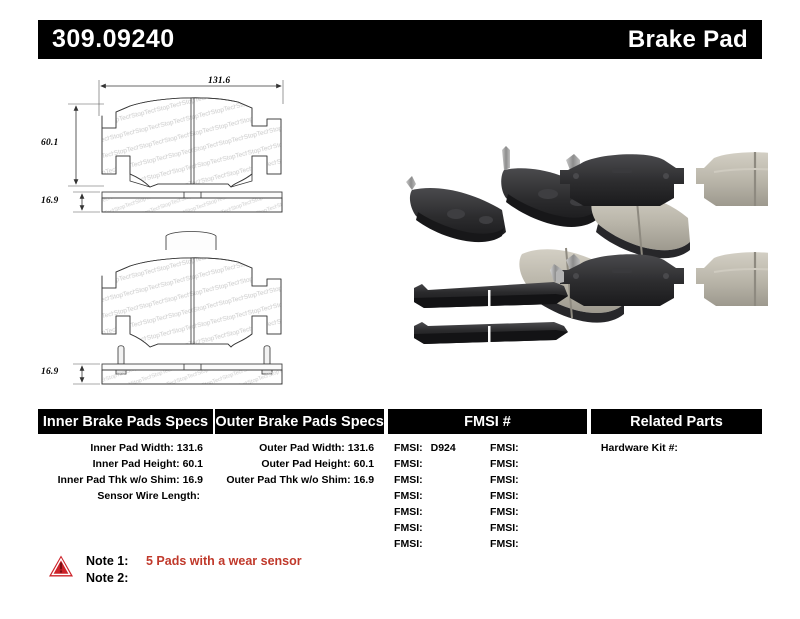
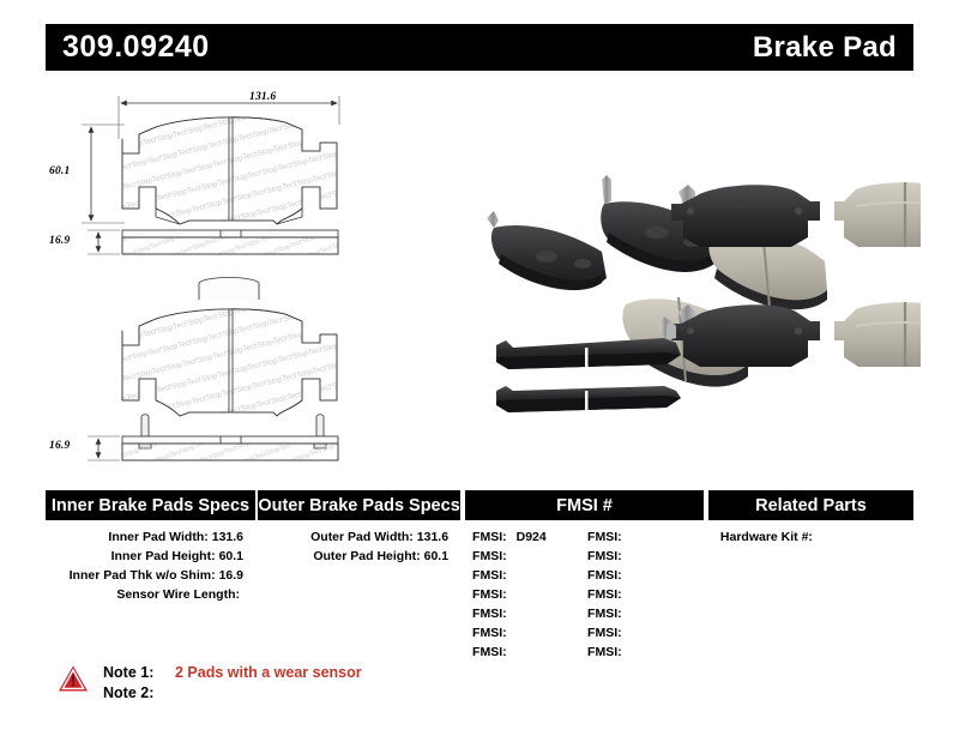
  309.09240
  Brake Pad
  131.6
  60.1
  16.9
  16.9
  Inner Brake Pads Specs
  Outer Brake Pads Specs
  FMSI #
  Related Parts
  Inner Pad Width: 131.6
  Inner Pad Height: 60.1
  Inner Pad Thk w/o Shim: 16.9
  Sensor Wire Length:
  Outer Pad Width: 131.6
  Outer Pad Height: 60.1
- Outer Pad Thk w/o Shim: 16.9
  FMSI: D924
  FMSI:
  FMSI:
  FMSI:
  FMSI:
  FMSI:
  FMSI:
  FMSI:
  FMSI:
  FMSI:
  FMSI:
  FMSI:
  FMSI:
  FMSI:
  Hardware Kit #:
  Note 1:
- 5 Pads with a wear sensor
+ 2 Pads with a wear sensor
  Note 2:
